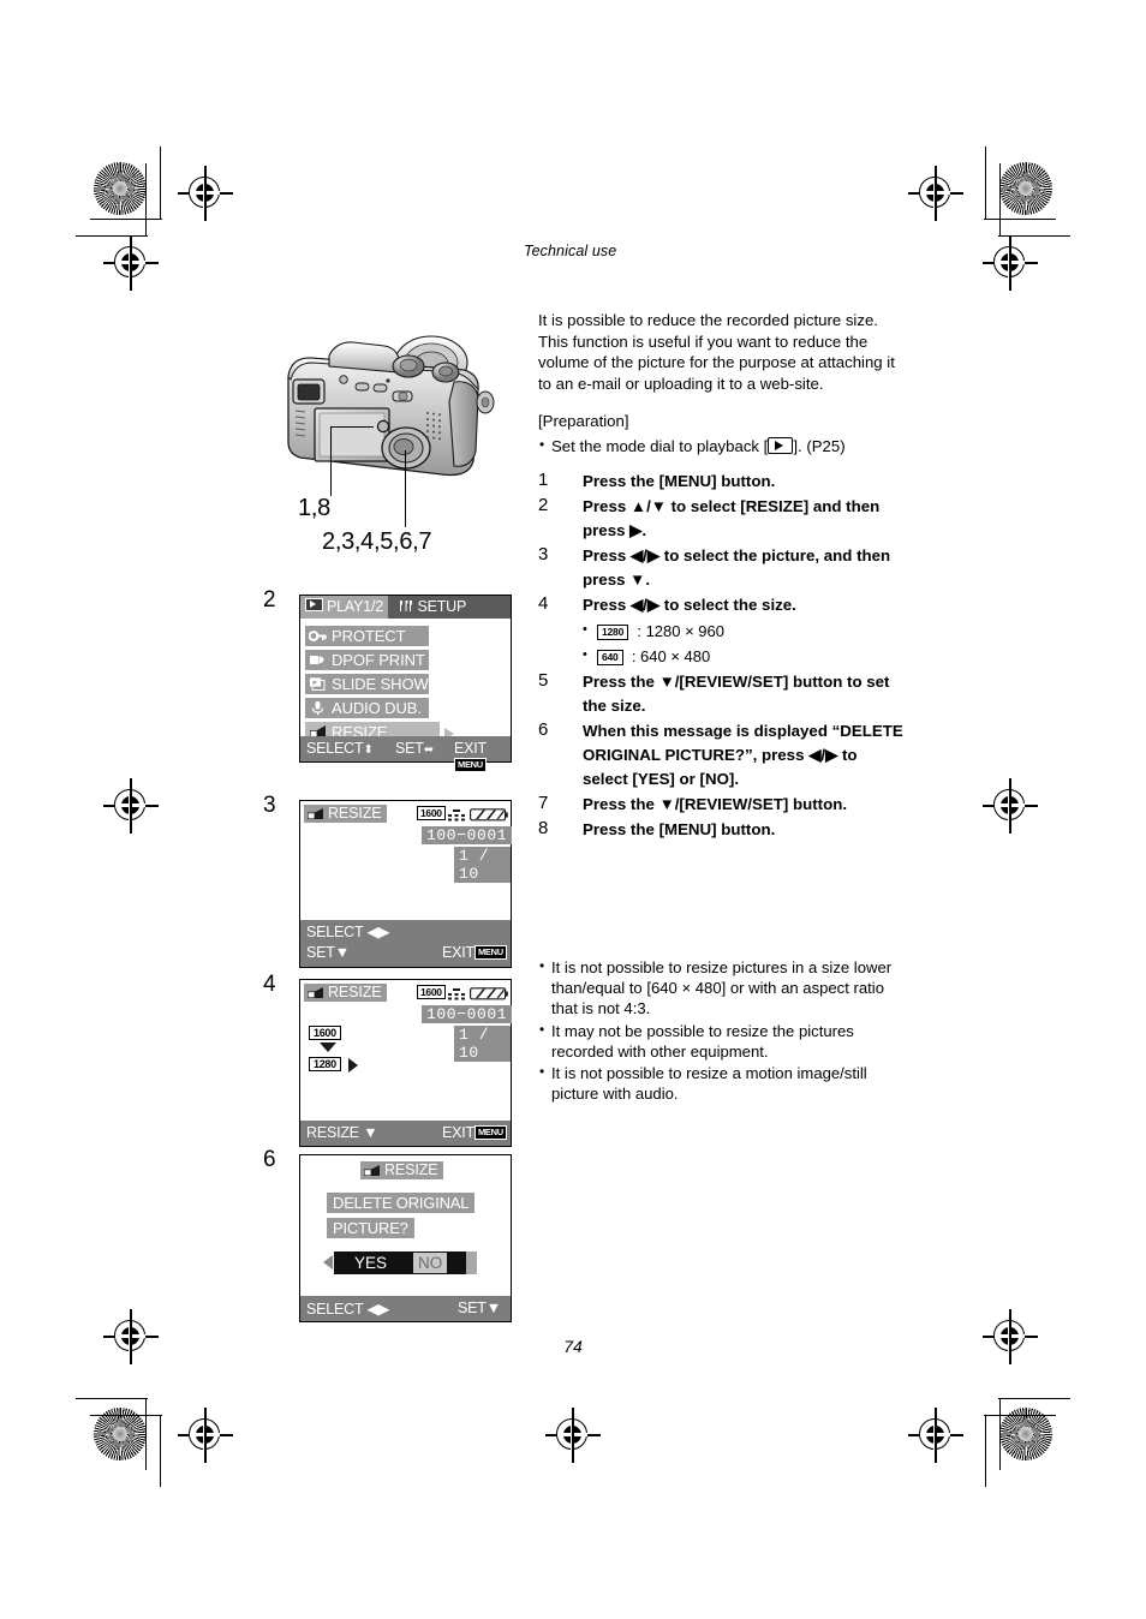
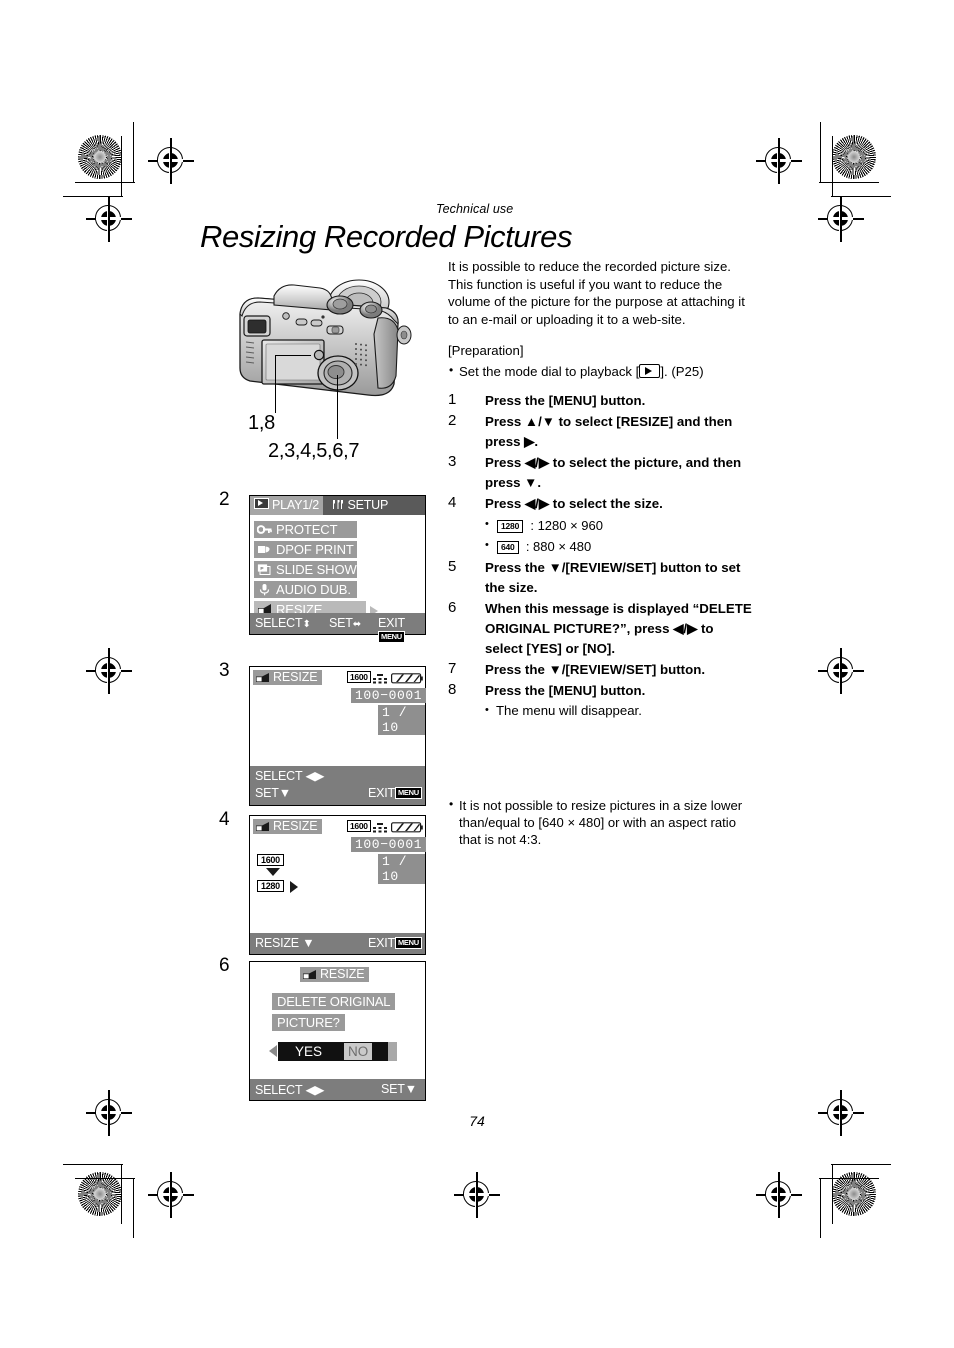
  Technical use
+ Resizing Recorded Pictures
  1,8
  2,3,4,5,6,7
  It is possible to reduce the recorded picture size. This function is useful if you want to reduce the volume of the picture for the purpose at attaching it to an e-mail or uploading it to a web-site.
  [Preparation]
  Set the mode dial to playback [ ]. (P25)
  1
  Press the [MENU] button.
  2
  Press ▲/▼ to select [RESIZE] and then press ▶.
  3
  Press ◀/▶ to select the picture, and then press ▼.
  4
  Press ◀/▶ to select the size.
  1280 : 1280 × 960
- 640 : 640 × 480
+ 640 : 880 × 480
  5
  Press the ▼/[REVIEW/SET] button to set the size.
  6
  When this message is displayed “DELETE ORIGINAL PICTURE?”, press ◀/▶ to select [YES] or [NO].
  7
  Press the ▼/[REVIEW/SET] button.
  8
  Press the [MENU] button.
+ The menu will disappear.
  It is not possible to resize pictures in a size lower than/equal to [640 × 480] or with an aspect ratio that is not 4:3.
- It may not be possible to resize the pictures recorded with other equipment.
- It is not possible to resize a motion image/still picture with audio.
  2
  PLAY1/2 SETUP
  PROTECT
  DPOF PRINT
  SLIDE SHOW
  AUDIO DUB.
  RESIZE
  SELECT⬍
  SET⬌
  EXITMENU
  3
  RESIZE
  1600
  100−0001
  1 / 10
  SELECT ◀▶
  SET▼
  EXIT MENU
  4
  RESIZE
  1600
  100−0001
  1 / 10
  1600
  1280
  RESIZE ▼
  EXIT MENU
  6
  RESIZE
  DELETE ORIGINAL
  PICTURE?
  YES
  NO
  SELECT ◀▶
  SET▼
  74
